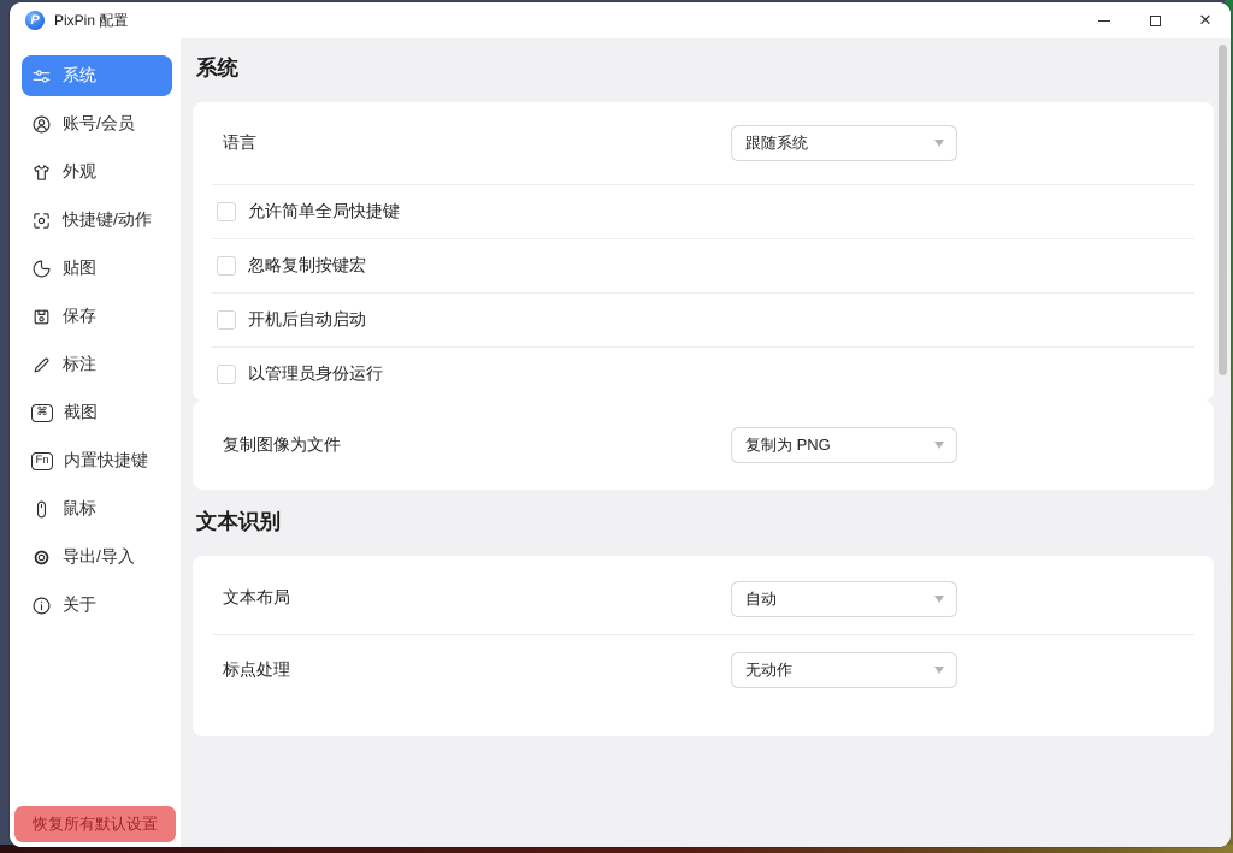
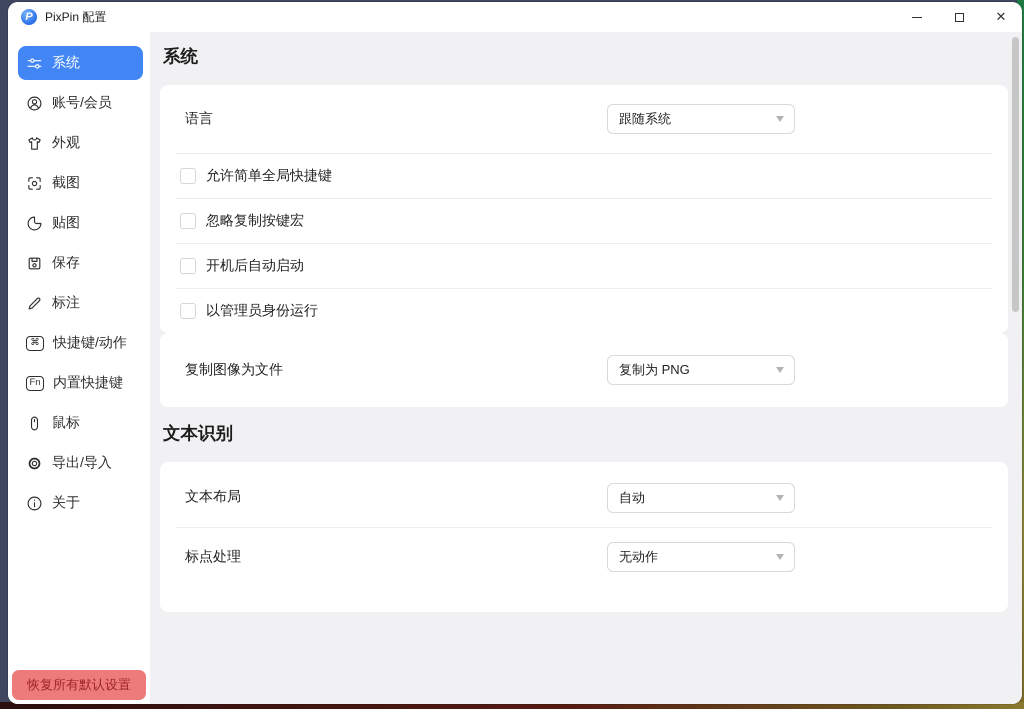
  P
  PixPin 配置
  ✕
  系统
  账号/会员
  外观
- 快捷键/动作
+ 截图
  贴图
  保存
  标注
  ⌘
- 截图
+ 快捷键/动作
  Fn
  内置快捷键
  鼠标
  导出/导入
  关于
  恢复所有默认设置
  系统
  语言
  跟随系统
  允许简单全局快捷键
  忽略复制按键宏
  开机后自动启动
  以管理员身份运行
  复制图像为文件
  复制为 PNG
  文本识别
  文本布局
  自动
  标点处理
  无动作
